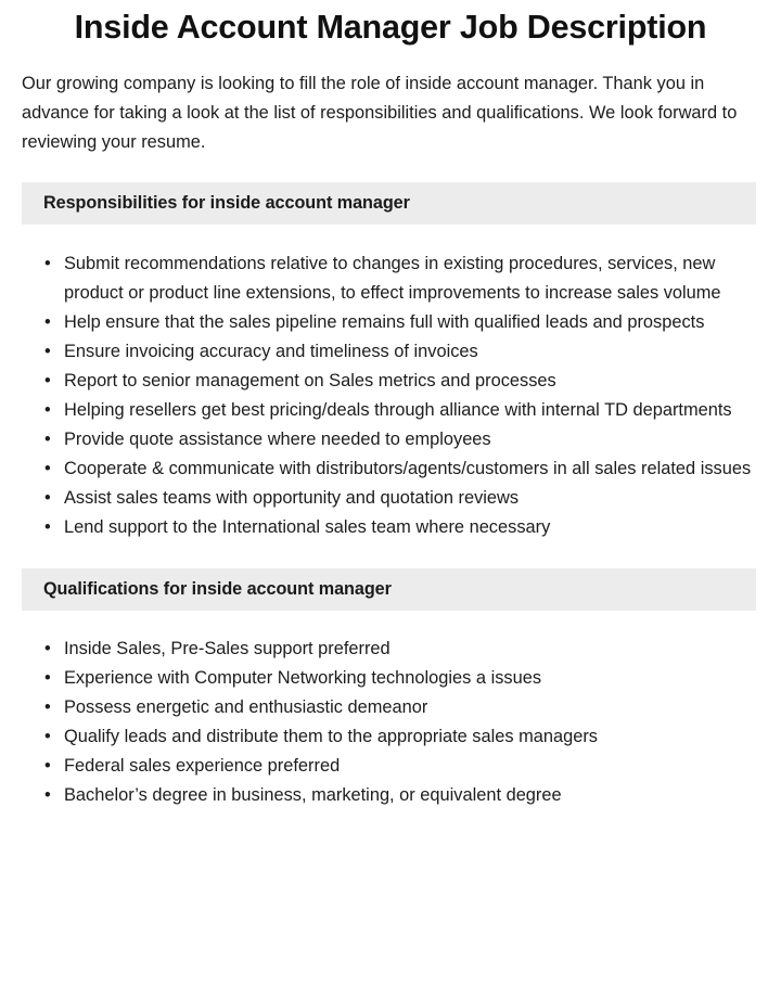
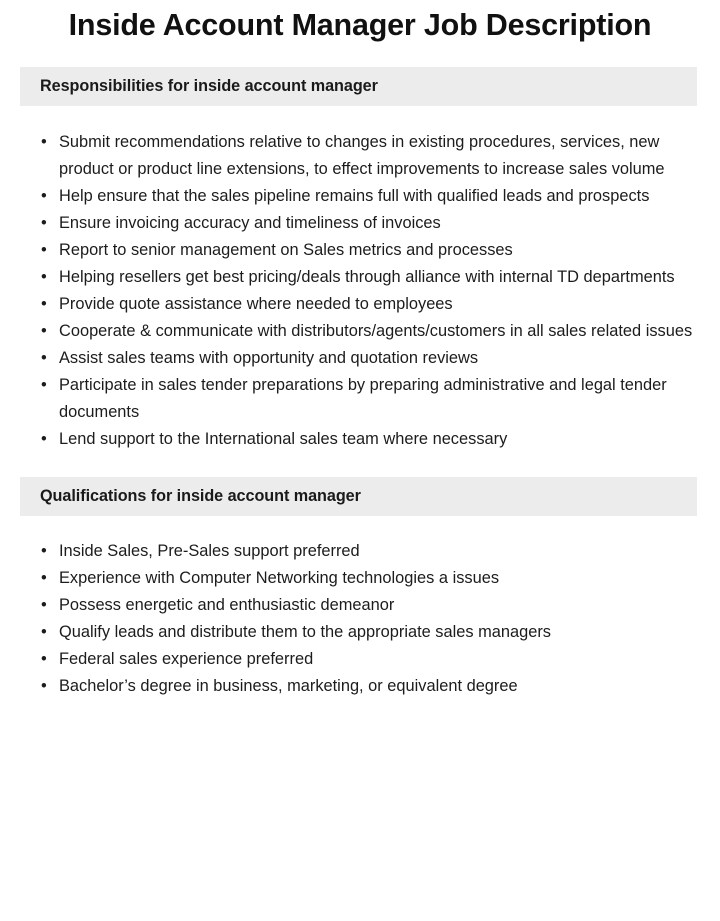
  Inside Account Manager Job Description
- Our growing company is looking to fill the role of inside account manager. Thank you in advance for taking a look at the list of responsibilities and qualifications. We look forward to reviewing your resume.
  Responsibilities for inside account manager
  Submit recommendations relative to changes in existing procedures, services, new product or product line extensions, to effect improvements to increase sales volume
  Help ensure that the sales pipeline remains full with qualified leads and prospects
  Ensure invoicing accuracy and timeliness of invoices
  Report to senior management on Sales metrics and processes
  Helping resellers get best pricing/deals through alliance with internal TD departments
  Provide quote assistance where needed to employees
  Cooperate & communicate with distributors/agents/customers in all sales related issues
  Assist sales teams with opportunity and quotation reviews
+ Participate in sales tender preparations by preparing administrative and legal tender documents
  Lend support to the International sales team where necessary
  Qualifications for inside account manager
  Inside Sales, Pre-Sales support preferred
  Experience with Computer Networking technologies a issues
  Possess energetic and enthusiastic demeanor
  Qualify leads and distribute them to the appropriate sales managers
  Federal sales experience preferred
  Bachelor’s degree in business, marketing, or equivalent degree
